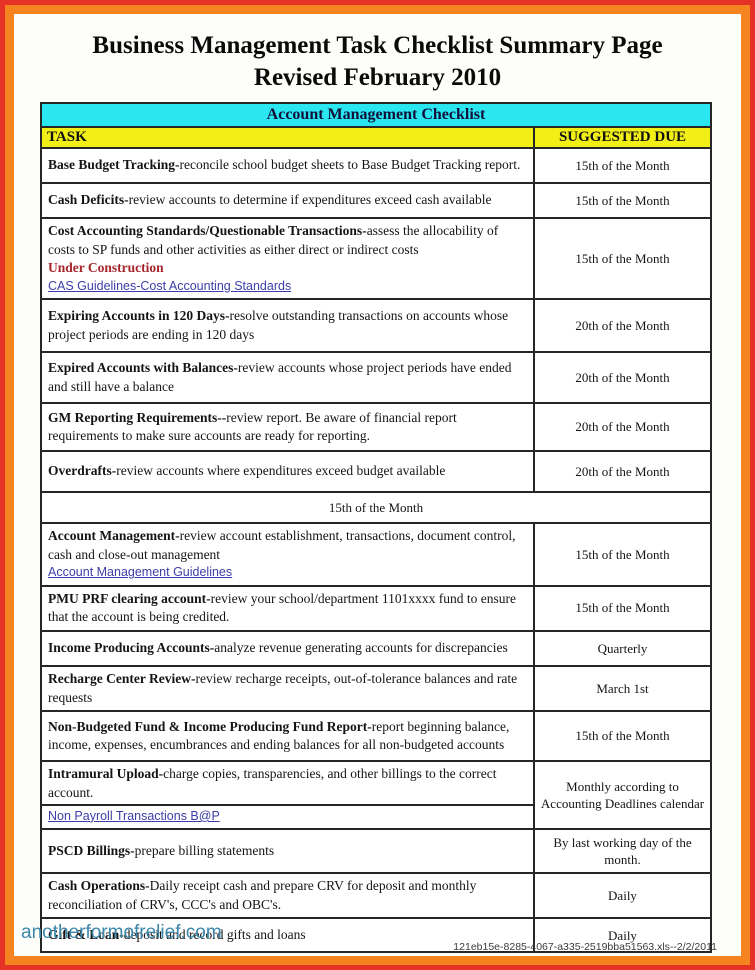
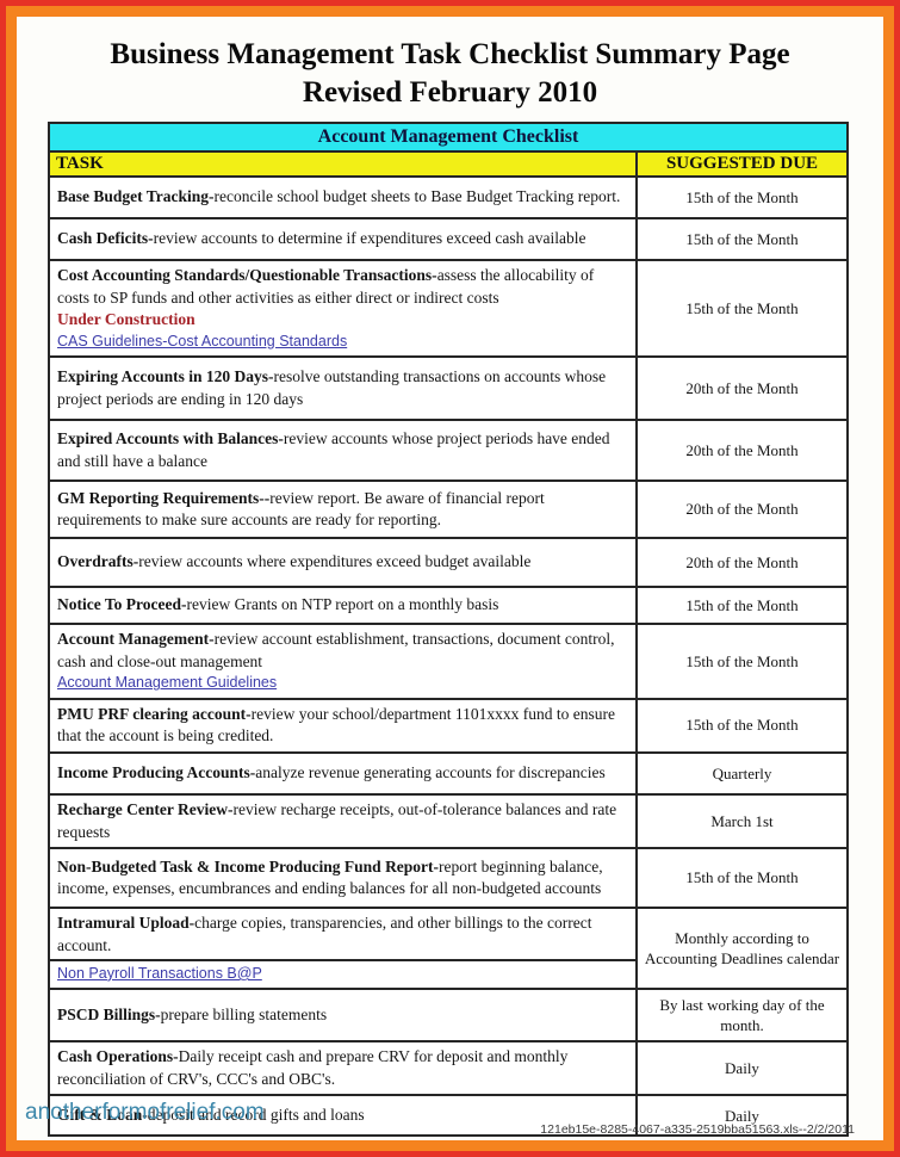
  Business Management Task Checklist Summary Page
  Revised February 2010
  Account Management Checklist
  TASK
  SUGGESTED DUE
  Base Budget Tracking-reconcile school budget sheets to Base Budget Tracking report.
  15th of the Month
  Cash Deficits-review accounts to determine if expenditures exceed cash available
  15th of the Month
  Cost Accounting Standards/Questionable Transactions-assess the allocability of costs to SP funds and other activities as either direct or indirect costs
  Under Construction
  CAS Guidelines-Cost Accounting Standards
  15th of the Month
  Expiring Accounts in 120 Days-resolve outstanding transactions on accounts whose project periods are ending in 120 days
  20th of the Month
  Expired Accounts with Balances-review accounts whose project periods have ended and still have a balance
  20th of the Month
  GM Reporting Requirements--review report. Be aware of financial report requirements to make sure accounts are ready for reporting.
  20th of the Month
  Overdrafts-review accounts where expenditures exceed budget available
  20th of the Month
+ Notice To Proceed-review Grants on NTP report on a monthly basis
  15th of the Month
  Account Management-review account establishment, transactions, document control, cash and close-out management
  Account Management Guidelines
  15th of the Month
  PMU PRF clearing account-review your school/department 1101xxxx fund to ensure that the account is being credited.
  15th of the Month
  Income Producing Accounts-analyze revenue generating accounts for discrepancies
  Quarterly
  Recharge Center Review-review recharge receipts, out-of-tolerance balances and rate requests
  March 1st
- Non-Budgeted Fund & Income Producing Fund Report-report beginning balance, income, expenses, encumbrances and ending balances for all non-budgeted accounts
+ Non-Budgeted Task & Income Producing Fund Report-report beginning balance, income, expenses, encumbrances and ending balances for all non-budgeted accounts
  15th of the Month
  Intramural Upload-charge copies, transparencies, and other billings to the correct account.
  Non Payroll Transactions B@P
  Monthly according to Accounting Deadlines calendar
  PSCD Billings-prepare billing statements
  By last working day of the month.
  Cash Operations-Daily receipt cash and prepare CRV for deposit and monthly reconciliation of CRV's, CCC's and OBC's.
  Daily
  Gift & Loan-deposit and record gifts and loans
  Daily
  anotherformofrelief.com
  121eb15e-8285-4067-a335-2519bba51563.xls--2/2/2011
